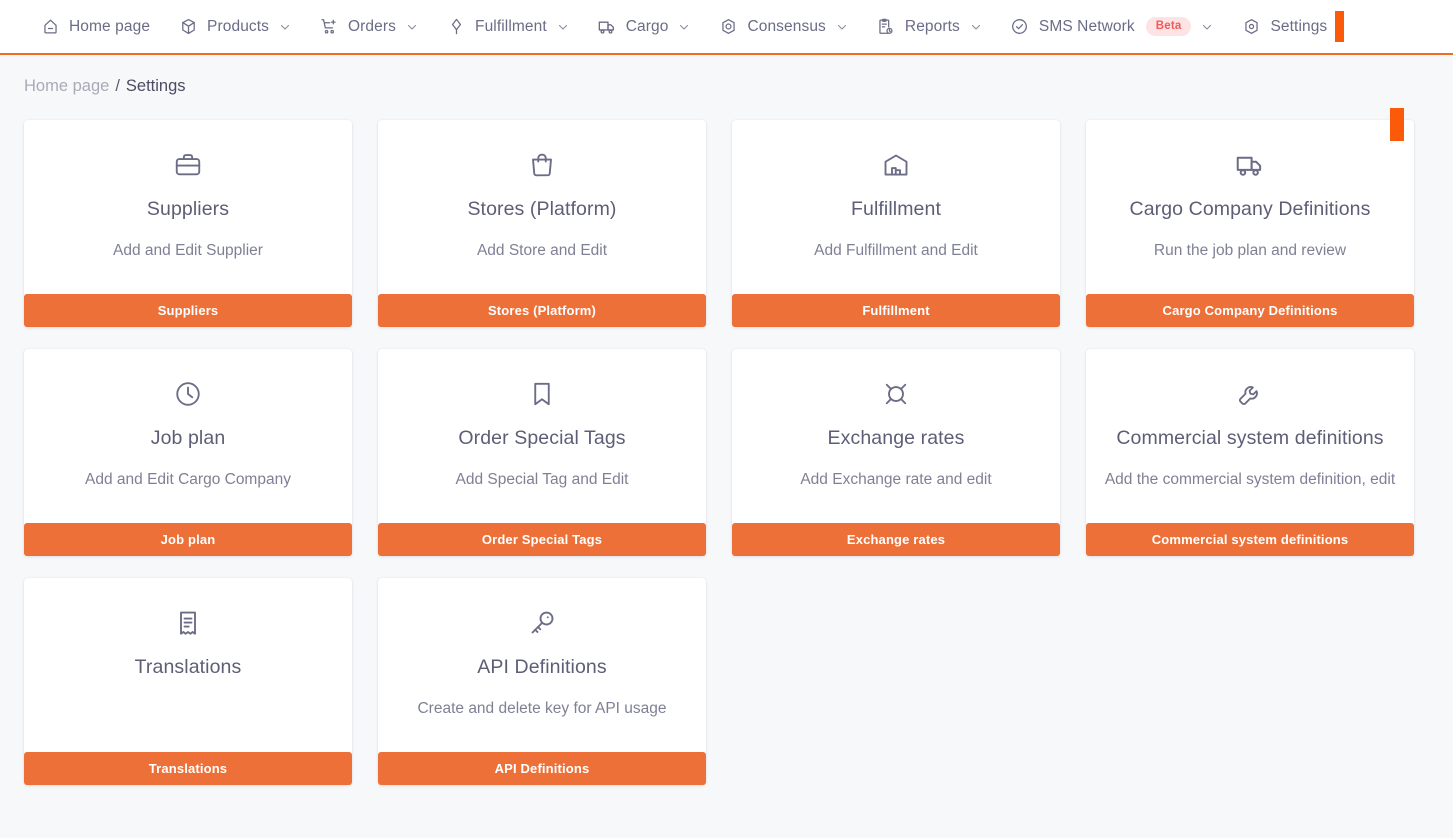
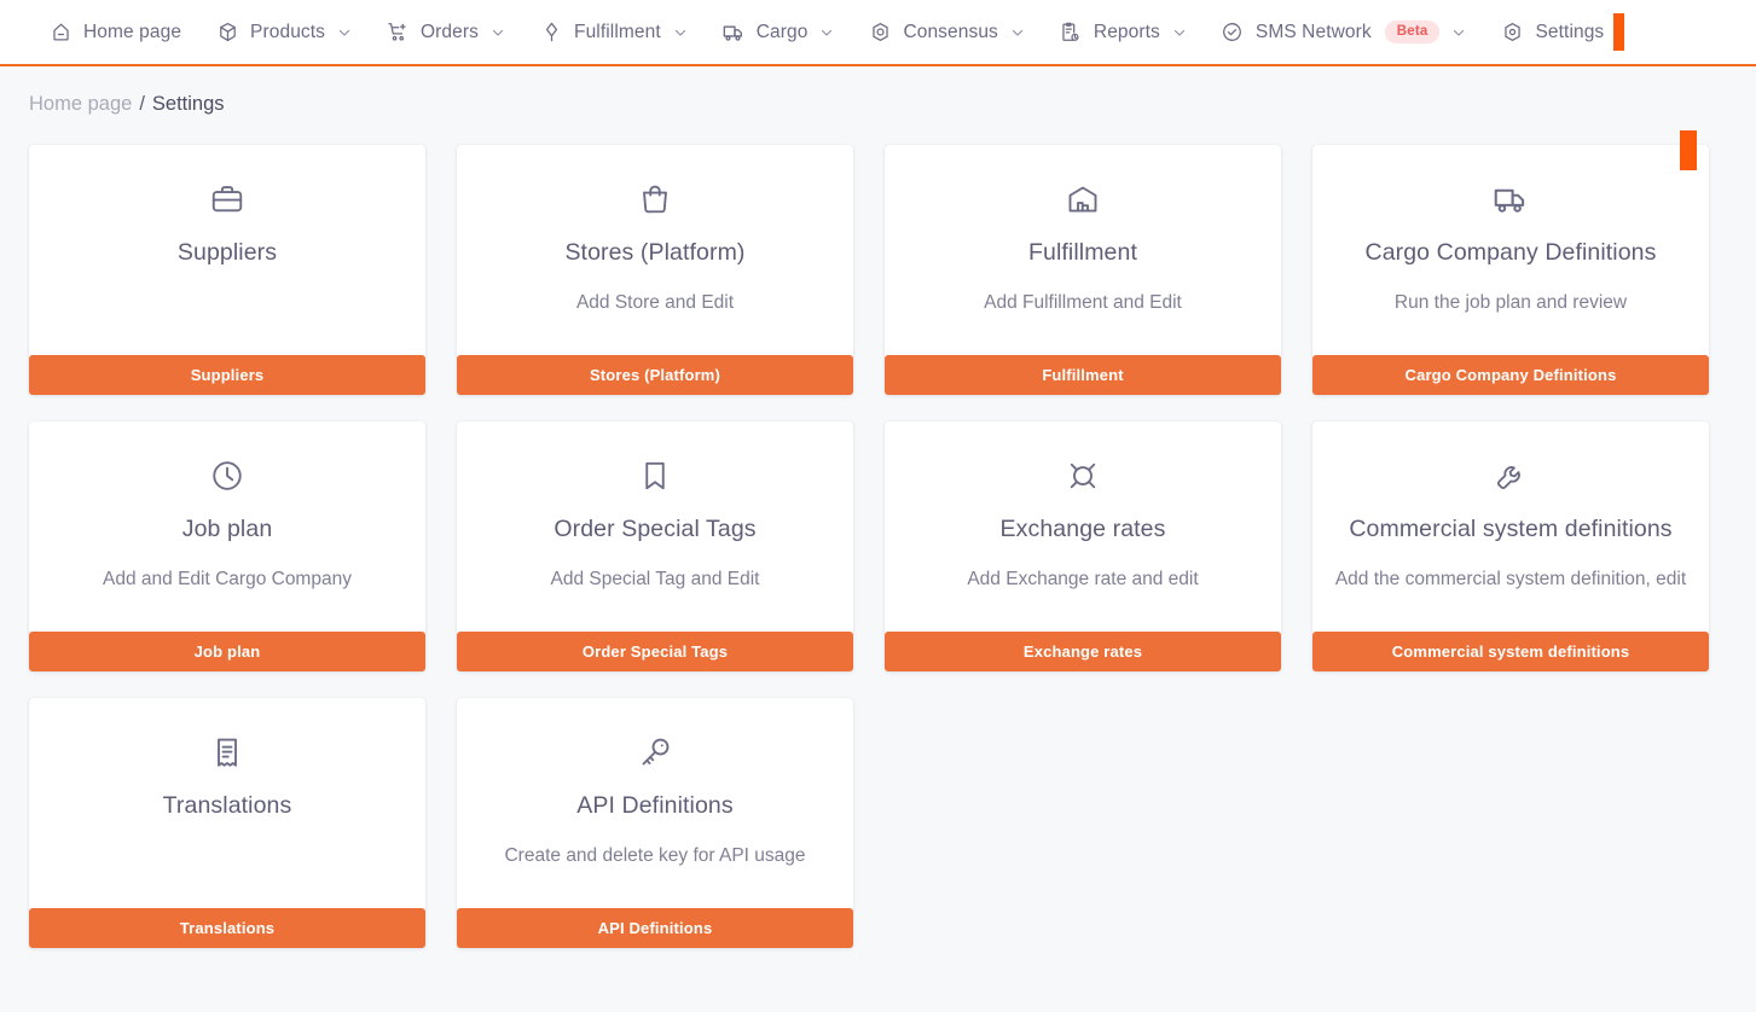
  Home page
  Products
  Orders
  Fulfillment
  Cargo
  Consensus
  Reports
  SMS Network
  Beta
  Settings
  Home page
  /
  Settings
  Suppliers
- Add and Edit Supplier
  Suppliers
  Stores (Platform)
  Add Store and Edit
  Stores (Platform)
  Fulfillment
  Add Fulfillment and Edit
  Fulfillment
  Cargo Company Definitions
  Run the job plan and review
  Cargo Company Definitions
  Job plan
  Add and Edit Cargo Company
  Job plan
  Order Special Tags
  Add Special Tag and Edit
  Order Special Tags
  Exchange rates
  Add Exchange rate and edit
  Exchange rates
  Commercial system definitions
  Add the commercial system definition, edit
  Commercial system definitions
  Translations
  Translations
  API Definitions
  Create and delete key for API usage
  API Definitions
